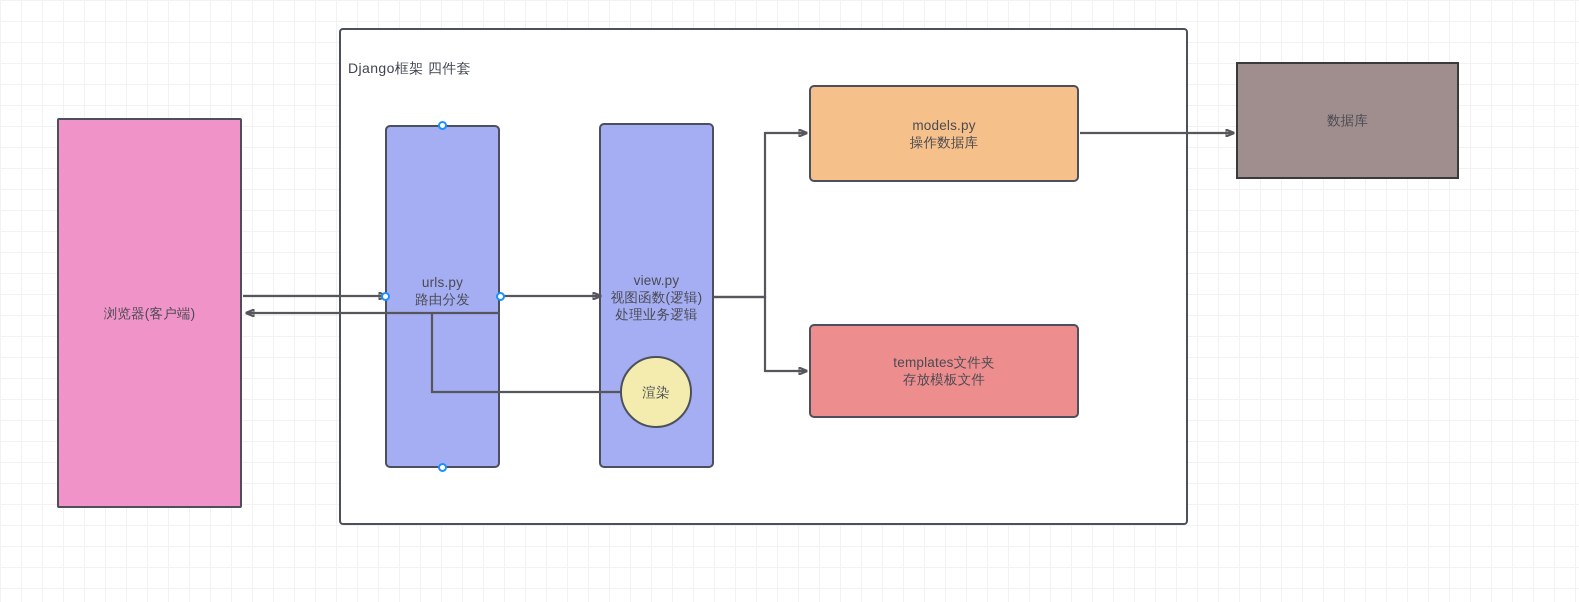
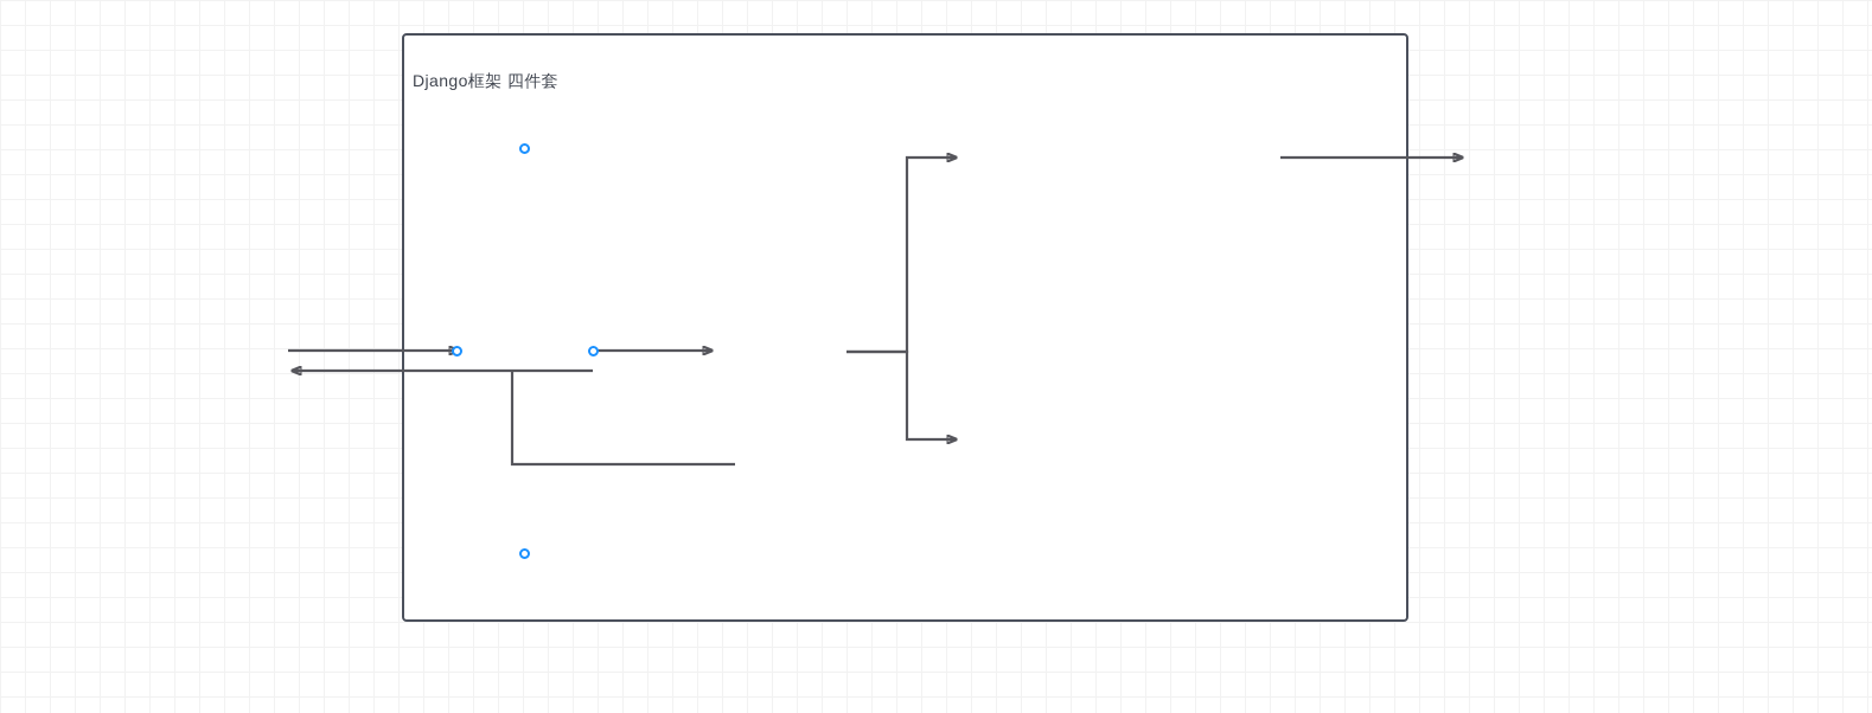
  Django框架 四件套
- 浏览器(客户端)
- urls.py
- 路由分发
- view.py
- 视图函数(逻辑)
- 处理业务逻辑
- 渲染
- models.py
- 操作数据库
- templates文件夹
- 存放模板文件
- 数据库
